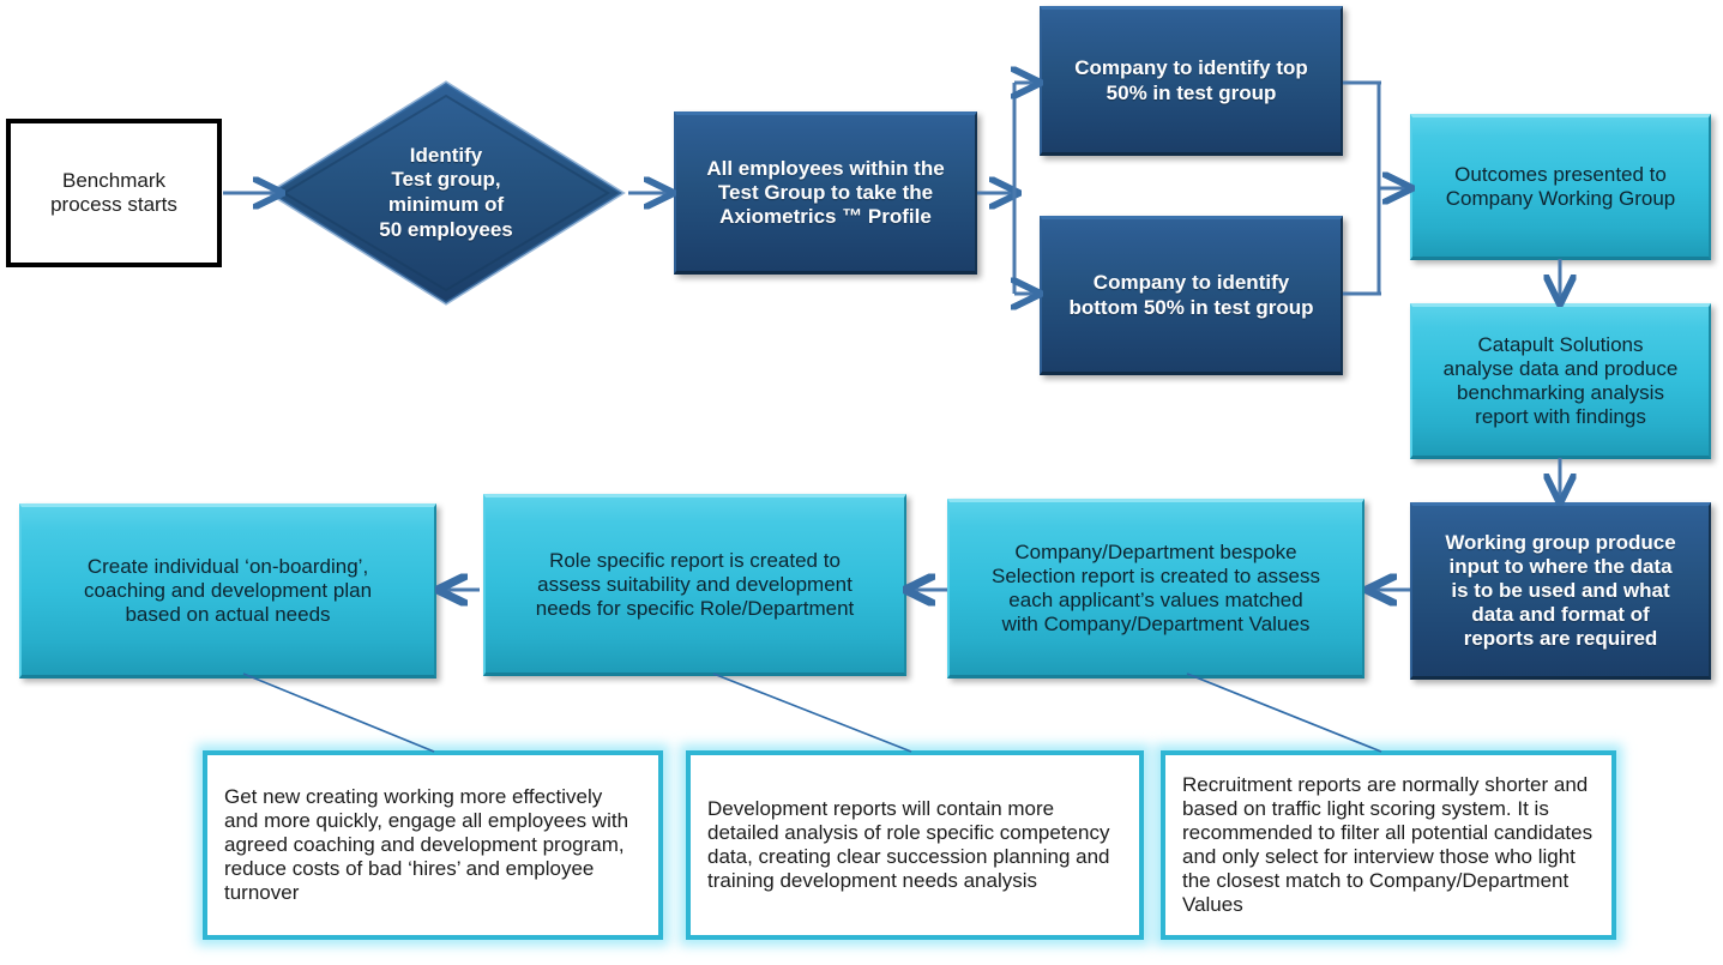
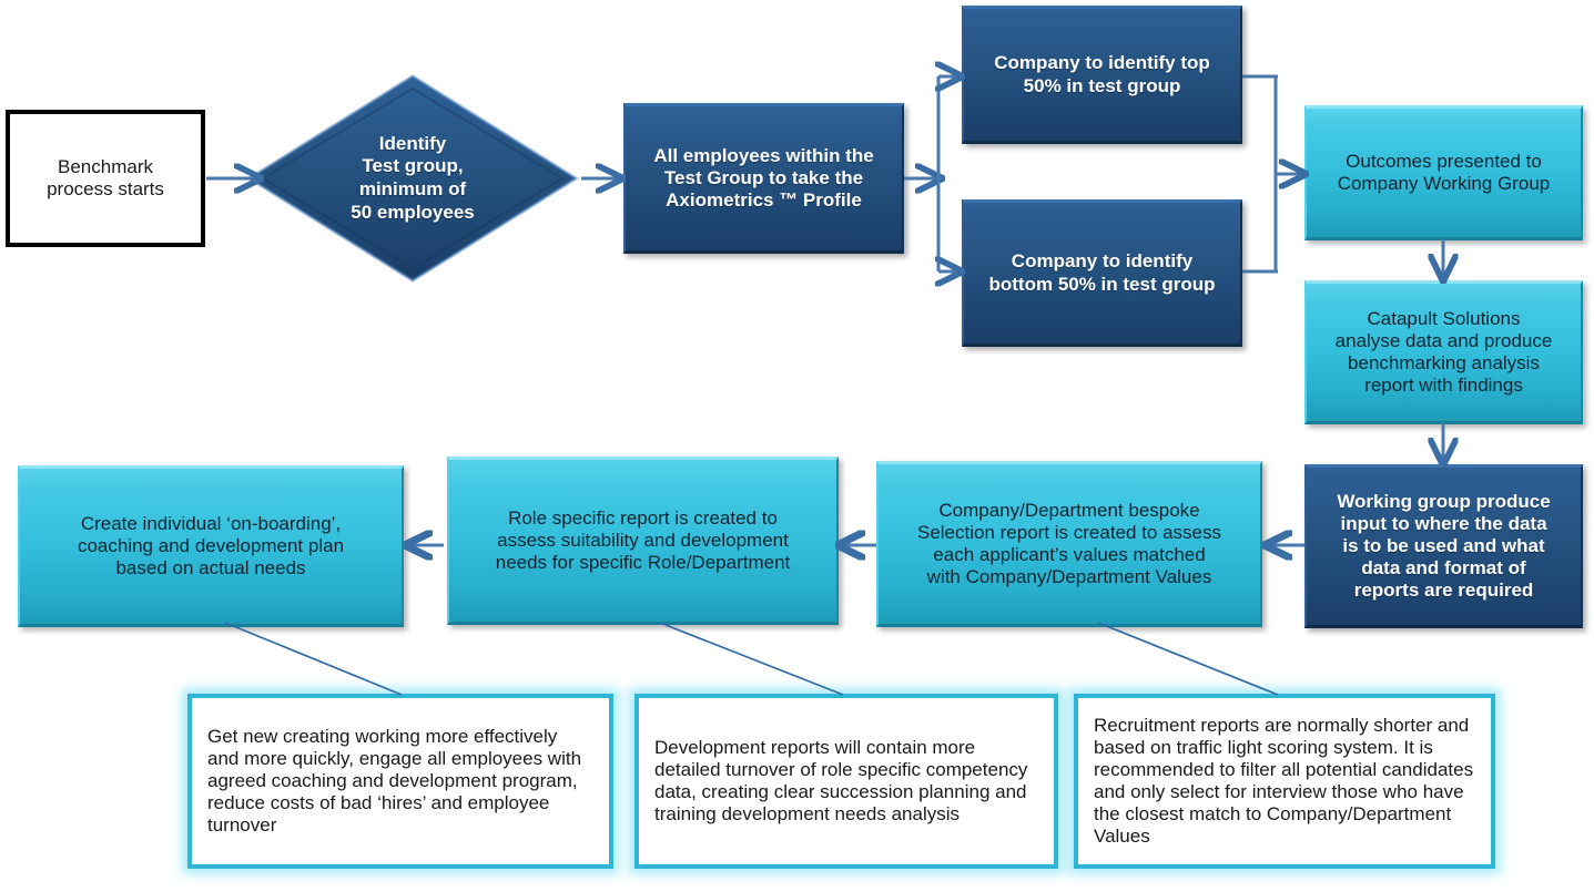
  Benchmark
  process starts
  Identify
  Test group,
  minimum of
  50 employees
  All employees within the
  Test Group to take the
  Axiometrics ™ Profile
  Company to identify top
  50% in test group
  Company to identify
  bottom 50% in test group
  Outcomes presented to
  Company Working Group
  Catapult Solutions
  analyse data and produce
  benchmarking analysis
  report with findings
  Working group produce
  input to where the data
  is to be used and what
  data and format of
  reports are required
  Company/Department bespoke
  Selection report is created to assess
  each applicant’s values matched
  with Company/Department Values
  Role specific report is created to
  assess suitability and development
  needs for specific Role/Department
  Create individual ‘on-boarding’,
  coaching and development plan
  based on actual needs
  Get new creating working more effectively and more quickly, engage all employees with agreed coaching and development program, reduce costs of bad ‘hires’ and employee turnover
- Development reports will contain more detailed analysis of role specific competency data, creating clear succession planning and training development needs analysis
+ Development reports will contain more detailed turnover of role specific competency data, creating clear succession planning and training development needs analysis
- Recruitment reports are normally shorter and based on traffic light scoring system. It is recommended to filter all potential candidates and only select for interview those who light the closest match to Company/Department Values
+ Recruitment reports are normally shorter and based on traffic light scoring system. It is recommended to filter all potential candidates and only select for interview those who have the closest match to Company/Department Values
